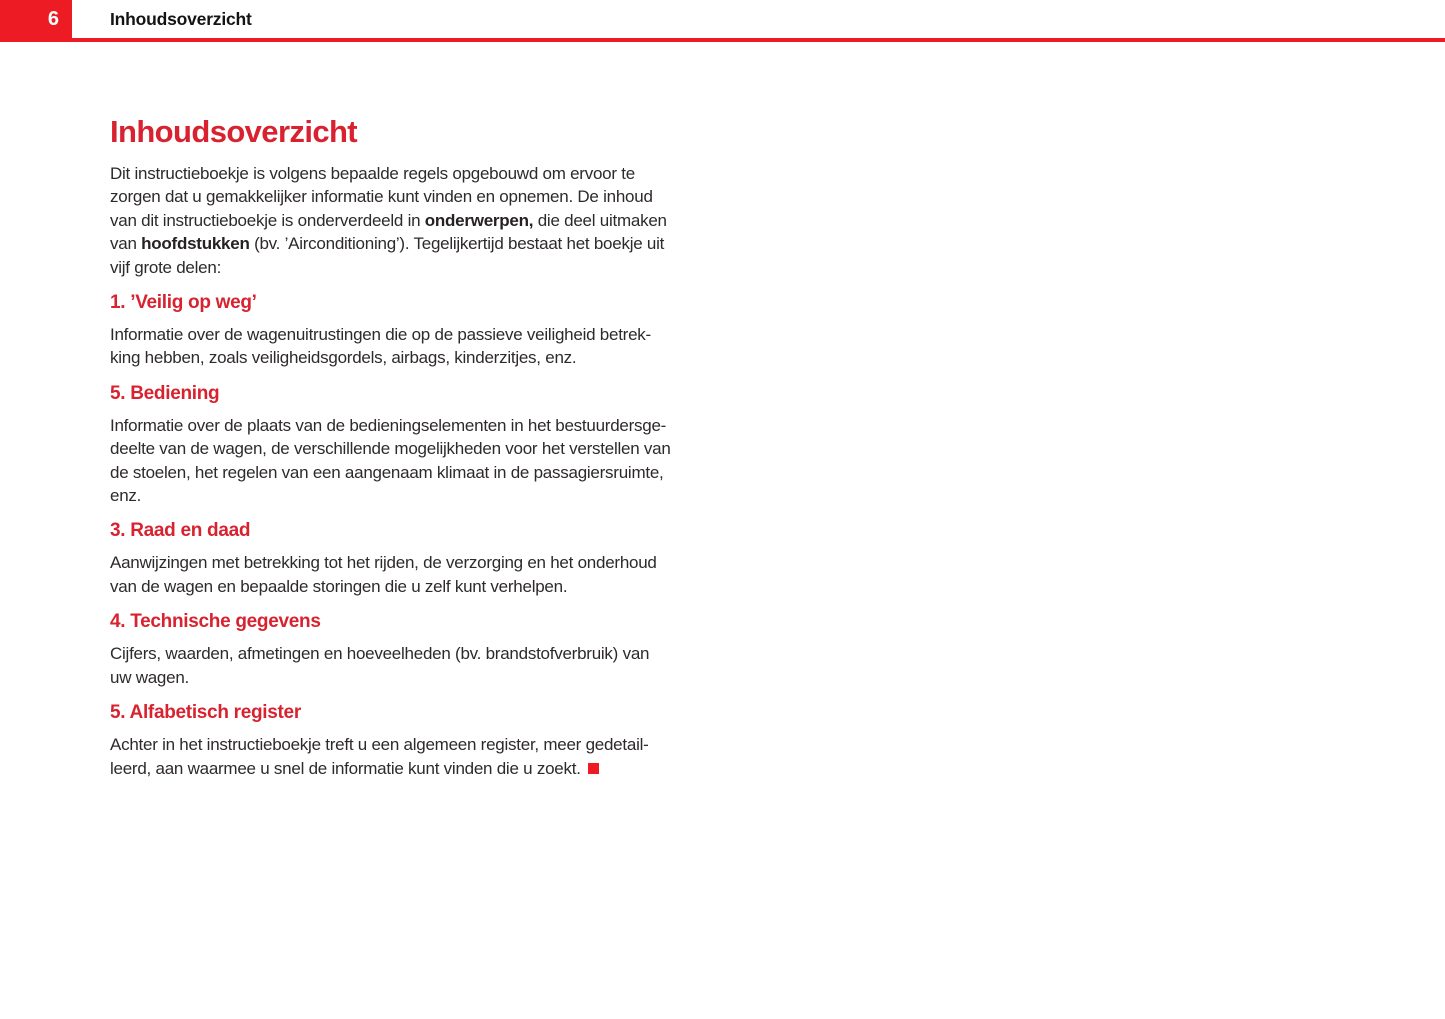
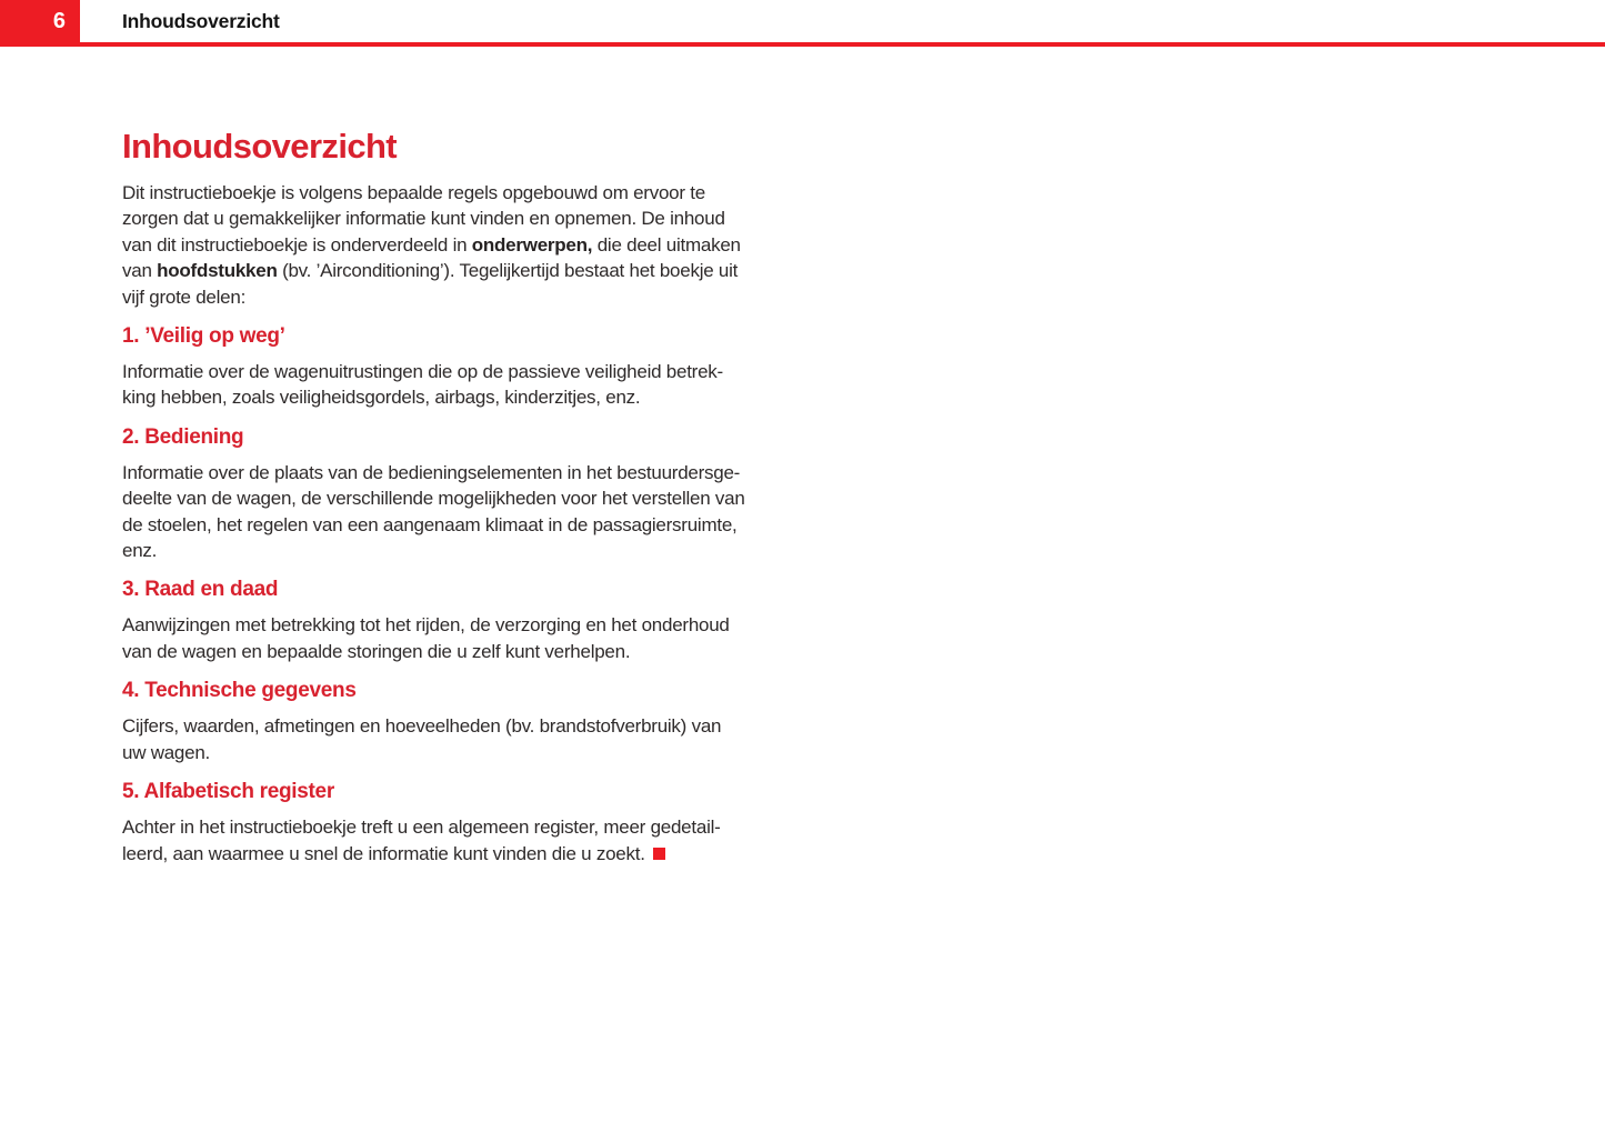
  6
  Inhoudsoverzicht
  Inhoudsoverzicht
  Dit instructieboekje is volgens bepaalde regels opgebouwd om ervoor te
  zorgen dat u gemakkelijker informatie kunt vinden en opnemen. De inhoud
  van dit instructieboekje is onderverdeeld in onderwerpen, die deel uitmaken
  van hoofdstukken (bv. ’Airconditioning’). Tegelijkertijd bestaat het boekje uit
  vijf grote delen:
  1. ’Veilig op weg’
  Informatie over de wagenuitrustingen die op de passieve veiligheid betrek-
  king hebben, zoals veiligheidsgordels, airbags, kinderzitjes, enz.
- 5. Bediening
+ 2. Bediening
  Informatie over de plaats van de bedieningselementen in het bestuurdersge-
  deelte van de wagen, de verschillende mogelijkheden voor het verstellen van
  de stoelen, het regelen van een aangenaam klimaat in de passagiersruimte,
  enz.
  3. Raad en daad
  Aanwijzingen met betrekking tot het rijden, de verzorging en het onderhoud
  van de wagen en bepaalde storingen die u zelf kunt verhelpen.
  4. Technische gegevens
  Cijfers, waarden, afmetingen en hoeveelheden (bv. brandstofverbruik) van
  uw wagen.
  5. Alfabetisch register
  Achter in het instructieboekje treft u een algemeen register, meer gedetail-
  leerd, aan waarmee u snel de informatie kunt vinden die u zoekt.
